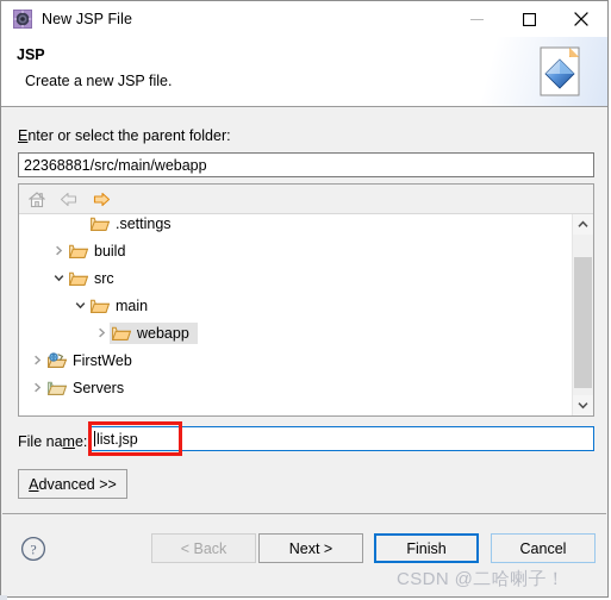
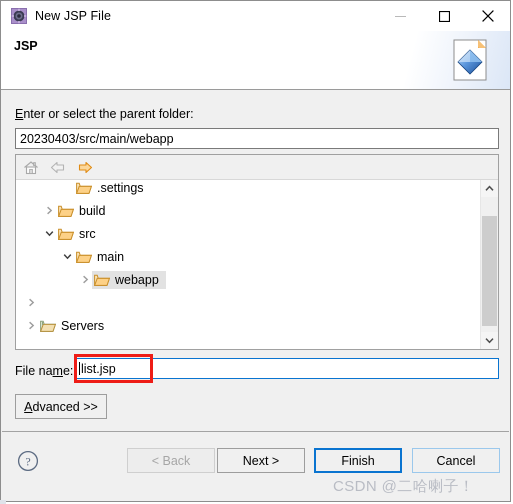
  New JSP File
  JSP
- Create a new JSP file.
  Enter or select the parent folder:
- 22368881/src/main/webapp
+ 20230403/src/main/webapp
  .settings
  build
  src
  main
  webapp
- FirstWeb
  Servers
  File name:
  list.jsp
  A
  dvanced >>
  ?
  < Back
  Next >
  Finish
  Cancel
  CSDN @二哈喇子！
